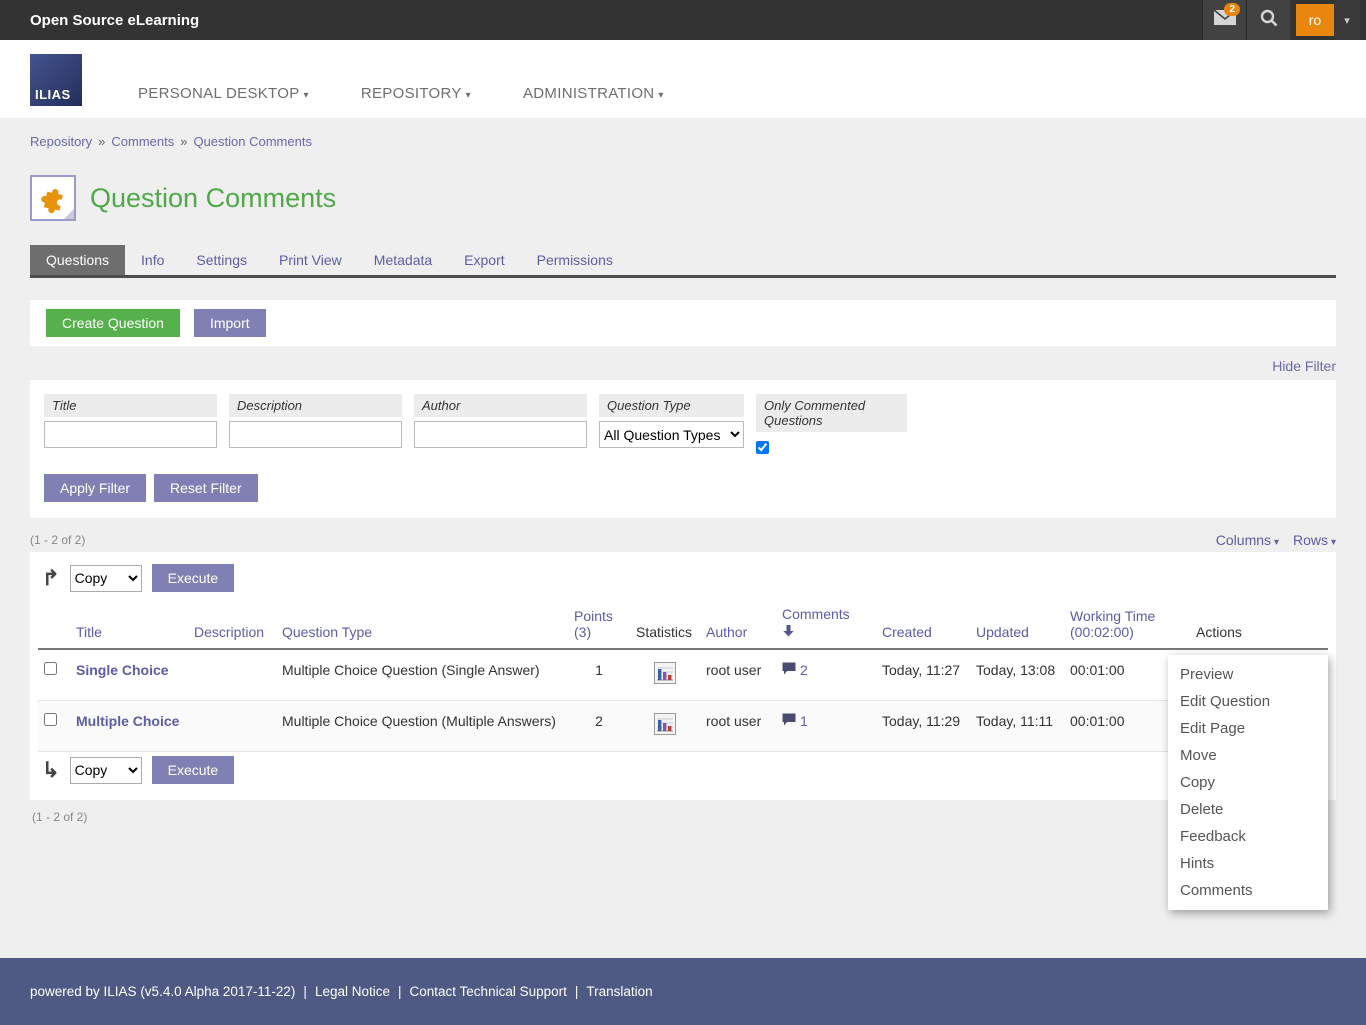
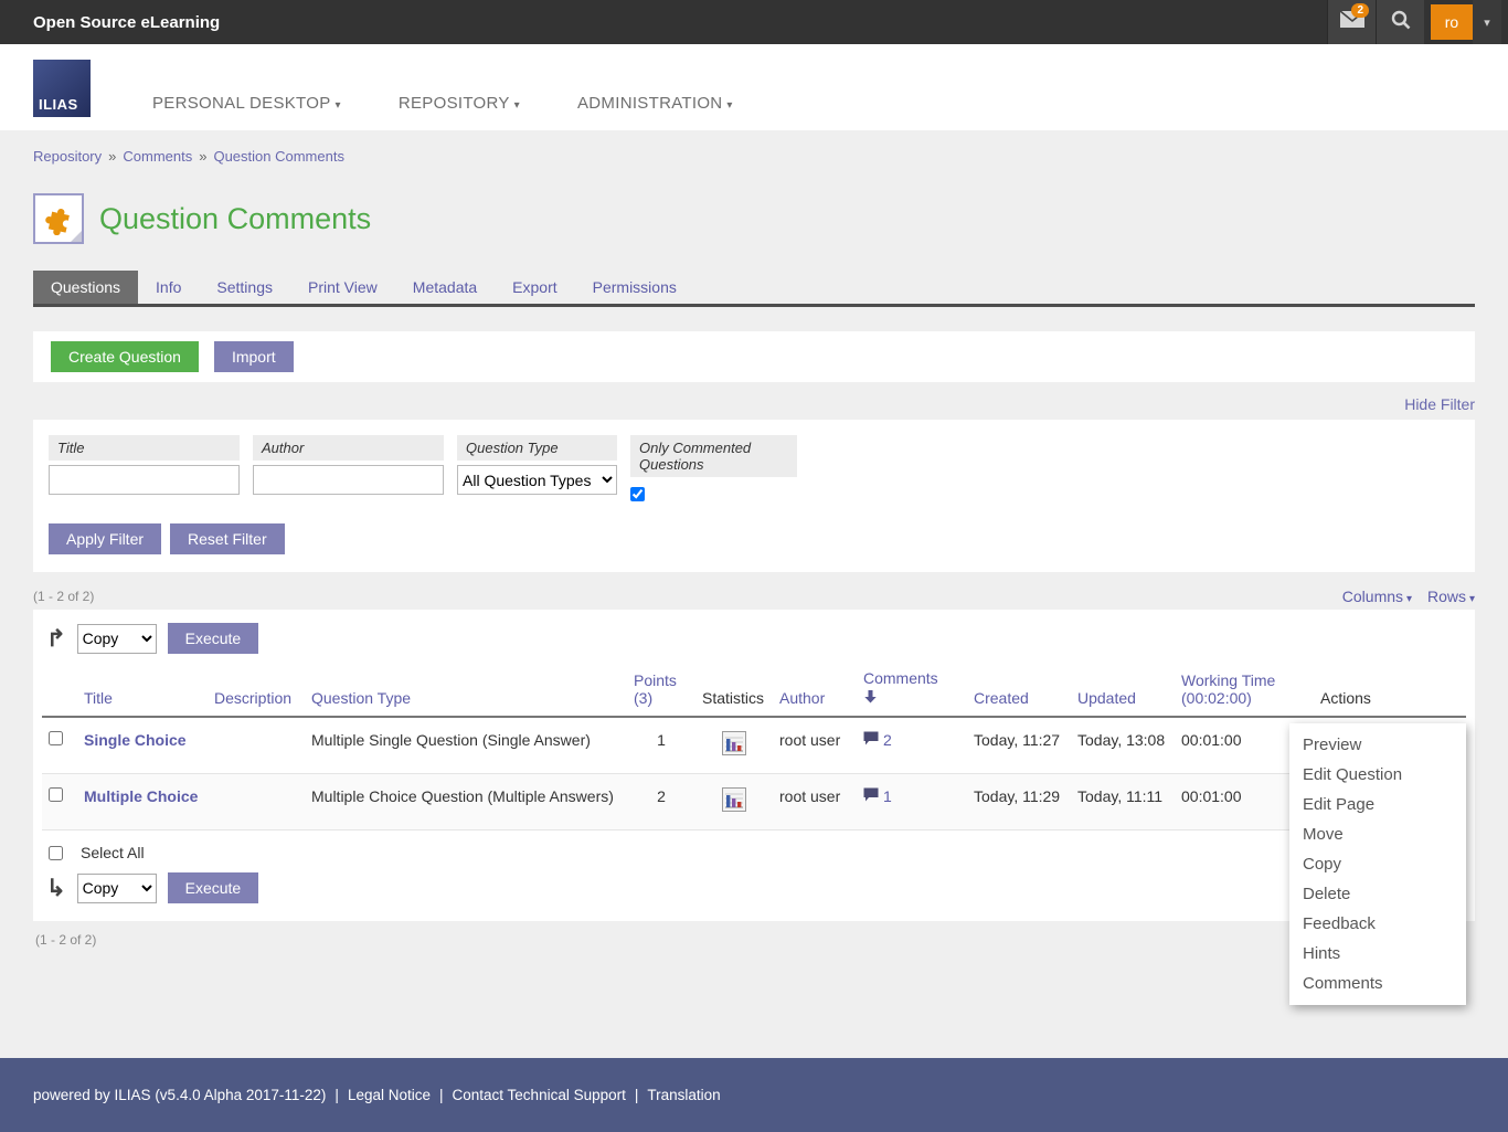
  Open Source eLearning
  2
  ro
  ▾
  ILIAS
  PERSONAL DESKTOP ▾
  REPOSITORY ▾
  ADMINISTRATION ▾
  Repository » Comments » Question Comments
  Question Comments
  Questions
  Info
  Settings
  Print View
  Metadata
  Export
  Permissions
  Create Question
  Import
  Hide Filter
  Title
- Description
  Author
  Question Type
  All Question Types
  Only Commented Questions
  Apply Filter
  Reset Filter
  (1 - 2 of 2)
  Columns ▾ Rows ▾
  ↱
  Copy
  Execute
  	Title	Description	Question Type	Points (3)	Statistics	Author	Comments	Created	Updated	Working Time (00:02:00)	Actions
- 	Single Choice		Multiple Choice Question (Single Answer)	1		root user	2	Today, 11:27	Today, 13:08	00:01:00
+ 	Single Choice		Multiple Single Question (Single Answer)	1		root user	2	Today, 11:27	Today, 13:08	00:01:00
  	Multiple Choice		Multiple Choice Question (Multiple Answers)	2		root user	1	Today, 11:29	Today, 11:11	00:01:00
+ Select All
  ↳
  Copy
  Execute
  (1 - 2 of 2)
  Preview
  Edit Question
  Edit Page
  Move
  Copy
  Delete
  Feedback
  Hints
  Comments
  powered by ILIAS (v5.4.0 Alpha 2017-11-22)
  |
  Legal Notice
  |
  Contact Technical Support
  |
  Translation
